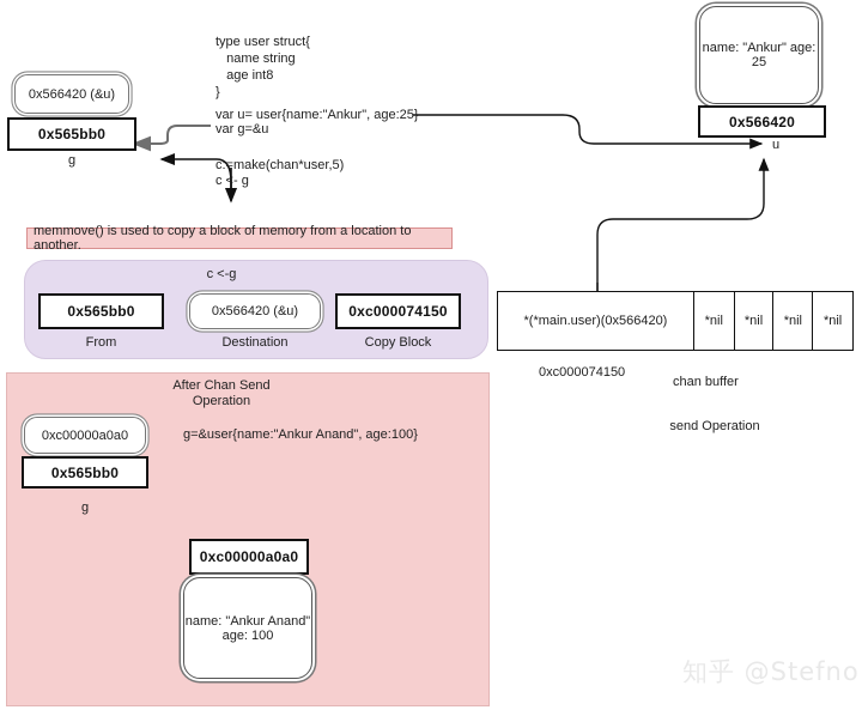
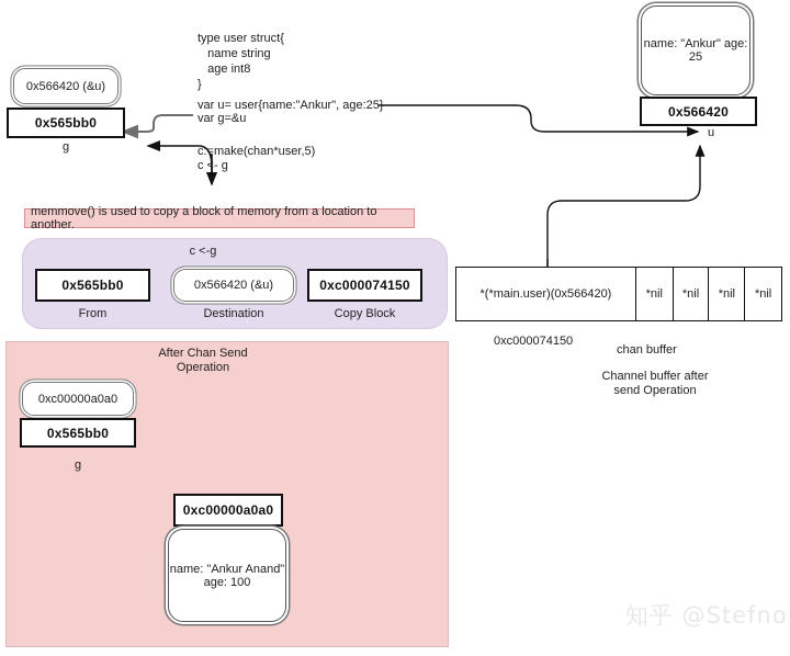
  0x566420 (&u)
  0x565bb0
  g
  type user struct{
  name string
  age int8
  }
  var u= user{name:"Ankur", age:25}
  var g=&u
  c:=make(chan*user,5)
  c <- g
  name: "Ankur" age: 25
  0x566420
  u
  memmove() is used to copy a block of memory from a location to another.
  c <-g
  0x565bb0
  From
  0x566420 (&u)
  Destination
  0xc000074150
  Copy Block
  *(*main.user)(0x566420)
  *nil
  *nil
  *nil
  *nil
  0xc000074150
  chan buffer
+ Channel buffer after
  send Operation
  After Chan Send
  Operation
  0xc00000a0a0
  0x565bb0
  g
- g=&user{name:"Ankur Anand", age:100}
  0xc00000a0a0
  name: "Ankur Anand" age: 100
